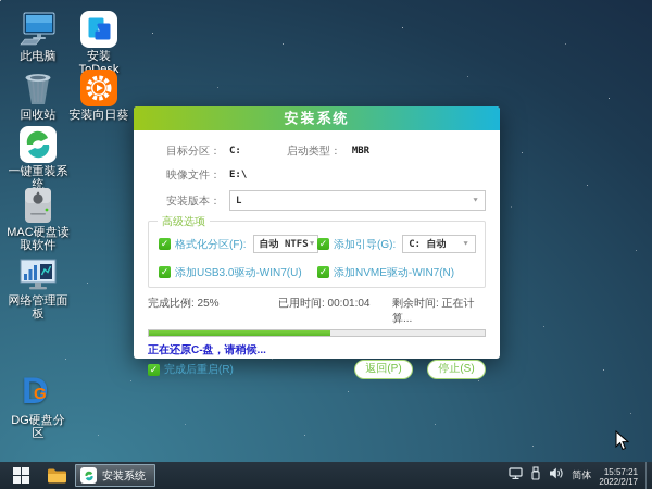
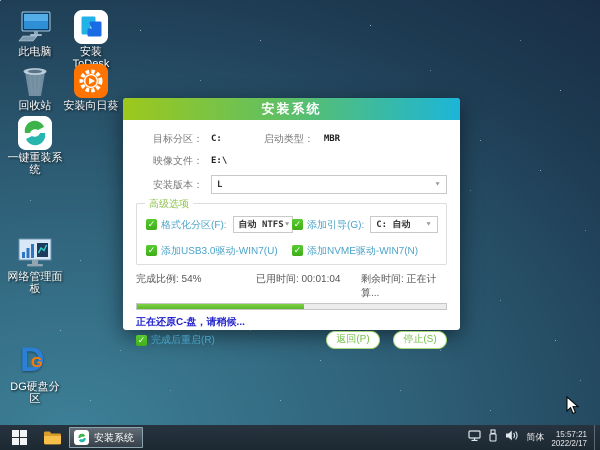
  此电脑
  安装Tosk
  回收站
  安装向日葵
  一键重装系统
- MAC硬盘读取软件
  网络管理面板
  D
  G
  DG硬盘分区
  安装系统
  目标分区：
  C:
  启动类型：
  MBR
  映像文件：
  E:\
  安装版本：
  L
  高级选项
  ✓
  格式化分区(F):
  自动 NTFS
  ✓
  添加引导(G):
  C: 自动
  ✓
  添加USB3.0驱动-WIN7(U)
  ✓
  添加NVME驱动-WIN7(N)
- 完成比例: 25%
+ 完成比例: 54%
  已用时间: 00:01:04
  剩余时间: 正在计算...
  正在还原C-盘，请稍候...
  ✓
  完成后重启(R)
  返回(P)
  停止(S)
  安装系统
  简体
  15:57:21
  2022/2/17
